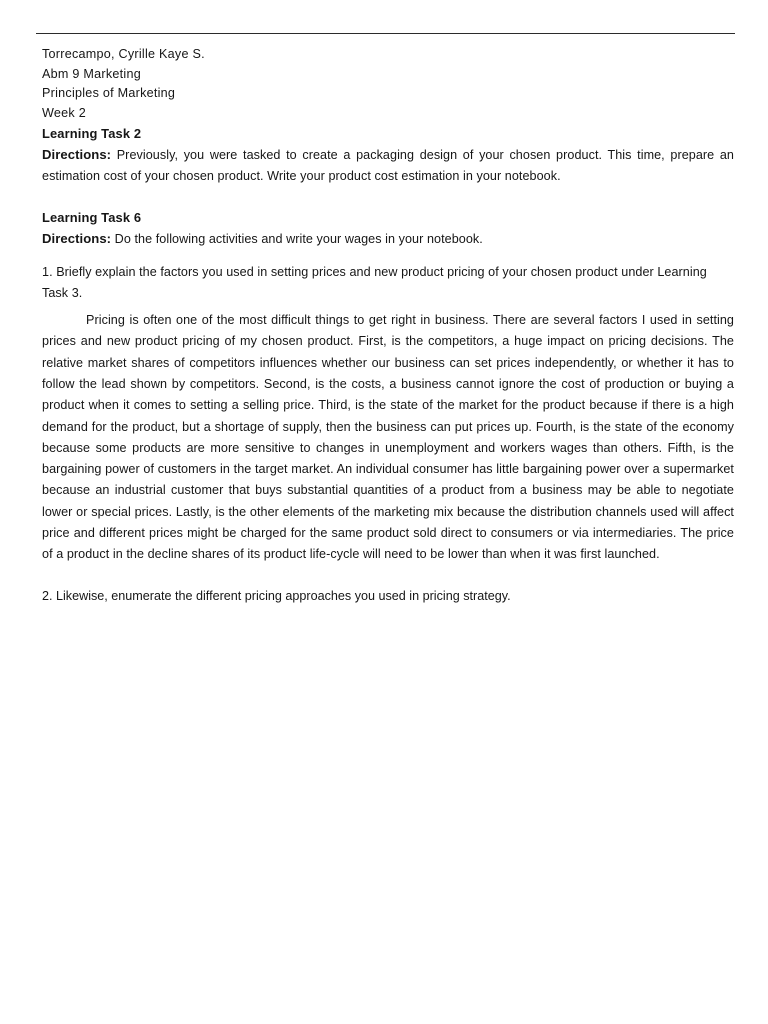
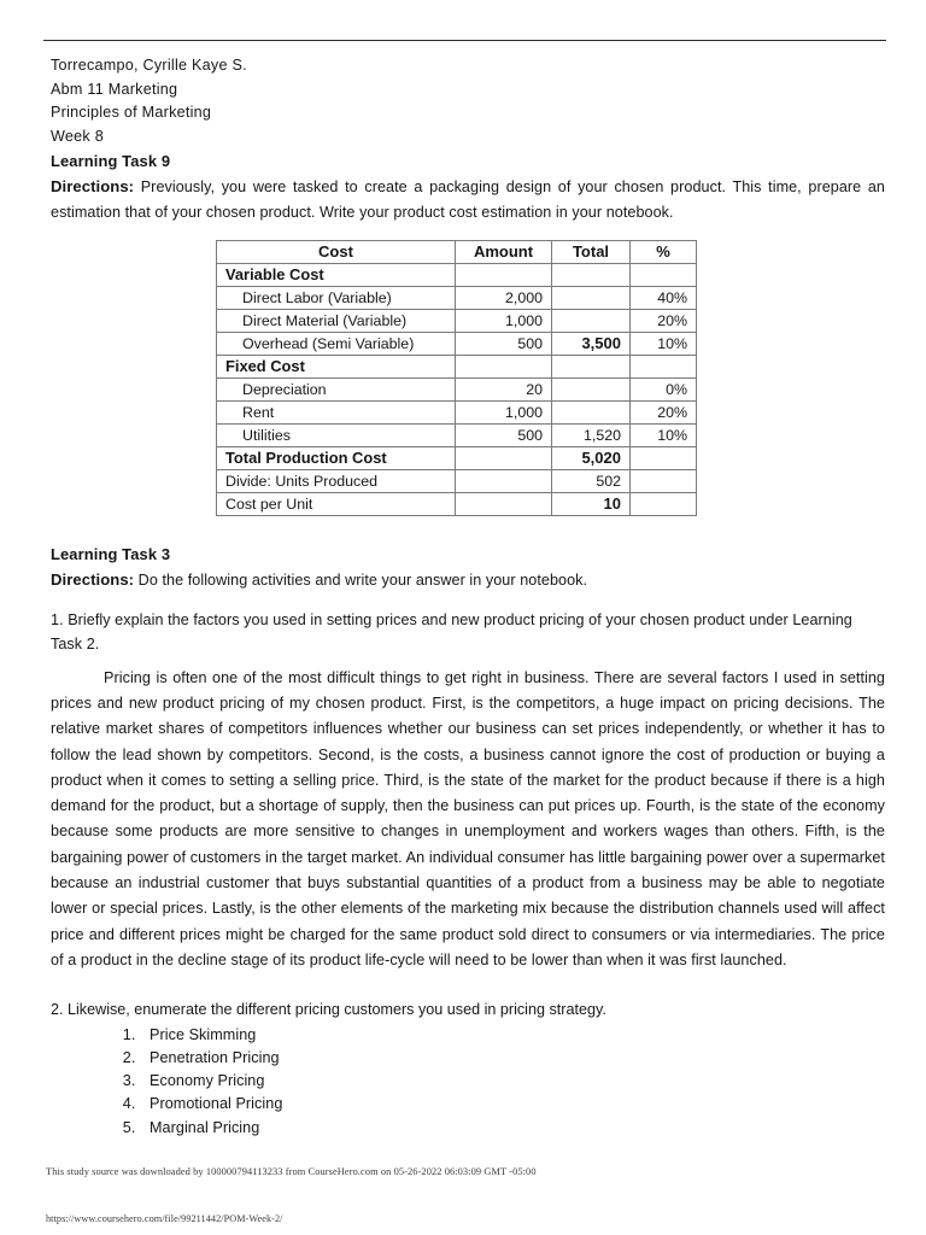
  Torrecampo, Cyrille Kaye S.
- Abm 9 Marketing
+ Abm 11 Marketing
  Principles of Marketing
- Week 2
+ Week 8
- Learning Task 2
+ Learning Task 9
- Directions: Previously, you were tasked to create a packaging design of your chosen product. This time, prepare an estimation cost of your chosen product. Write your product cost estimation in your notebook.
+ Directions: Previously, you were tasked to create a packaging design of your chosen product. This time, prepare an estimation that of your chosen product. Write your product cost estimation in your notebook.
+ Cost	Amount	Total	%
+ Variable Cost
+ Direct Labor (Variable)	2,000		40%
+ Direct Material (Variable)	1,000		20%
+ Overhead (Semi Variable)	500	3,500	10%
+ Fixed Cost
+ Depreciation	20		0%
+ Rent	1,000		20%
+ Utilities	500	1,520	10%
+ Total Production Cost		5,020
+ Divide: Units Produced		502
+ Cost per Unit		10
- Learning Task 6
+ Learning Task 3
- Directions: Do the following activities and write your wages in your notebook.
+ Directions: Do the following activities and write your answer in your notebook.
- 1. Briefly explain the factors you used in setting prices and new product pricing of your chosen product under Learning Task 3.
+ 1. Briefly explain the factors you used in setting prices and new product pricing of your chosen product under Learning Task 2.
- Pricing is often one of the most difficult things to get right in business. There are several factors I used in setting prices and new product pricing of my chosen product. First, is the competitors, a huge impact on pricing decisions. The relative market shares of competitors influences whether our business can set prices independently, or whether it has to follow the lead shown by competitors. Second, is the costs, a business cannot ignore the cost of production or buying a product when it comes to setting a selling price. Third, is the state of the market for the product because if there is a high demand for the product, but a shortage of supply, then the business can put prices up. Fourth, is the state of the economy because some products are more sensitive to changes in unemployment and workers wages than others. Fifth, is the bargaining power of customers in the target market. An individual consumer has little bargaining power over a supermarket because an industrial customer that buys substantial quantities of a product from a business may be able to negotiate lower or special prices. Lastly, is the other elements of the marketing mix because the distribution channels used will affect price and different prices might be charged for the same product sold direct to consumers or via intermediaries. The price of a product in the decline shares of its product life-cycle will need to be lower than when it was first launched.
+ Pricing is often one of the most difficult things to get right in business. There are several factors I used in setting prices and new product pricing of my chosen product. First, is the competitors, a huge impact on pricing decisions. The relative market shares of competitors influences whether our business can set prices independently, or whether it has to follow the lead shown by competitors. Second, is the costs, a business cannot ignore the cost of production or buying a product when it comes to setting a selling price. Third, is the state of the market for the product because if there is a high demand for the product, but a shortage of supply, then the business can put prices up. Fourth, is the state of the economy because some products are more sensitive to changes in unemployment and workers wages than others. Fifth, is the bargaining power of customers in the target market. An individual consumer has little bargaining power over a supermarket because an industrial customer that buys substantial quantities of a product from a business may be able to negotiate lower or special prices. Lastly, is the other elements of the marketing mix because the distribution channels used will affect price and different prices might be charged for the same product sold direct to consumers or via intermediaries. The price of a product in the decline stage of its product life-cycle will need to be lower than when it was first launched.
- 2. Likewise, enumerate the different pricing approaches you used in pricing strategy.
+ 2. Likewise, enumerate the different pricing customers you used in pricing strategy.
+ Price Skimming
+ Penetration Pricing
+ Economy Pricing
+ Promotional Pricing
+ Marginal Pricing
+ This study source was downloaded by 100000794113233 from CourseHero.com on 05-26-2022 06:03:09 GMT -05:00
+ https://www.coursehero.com/file/99211442/POM-Week-2/
